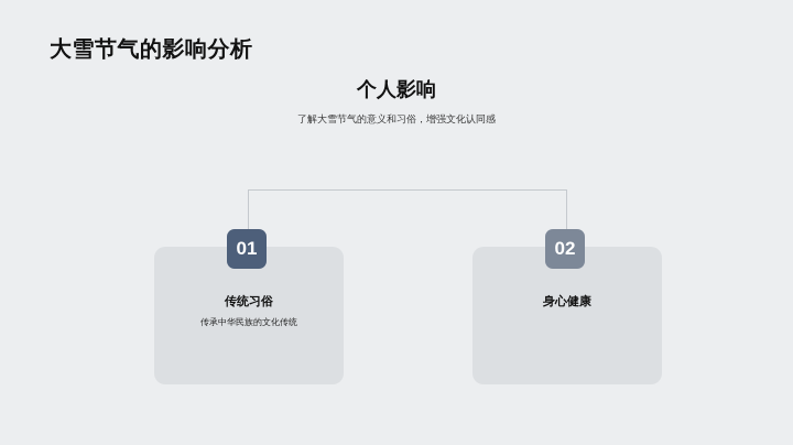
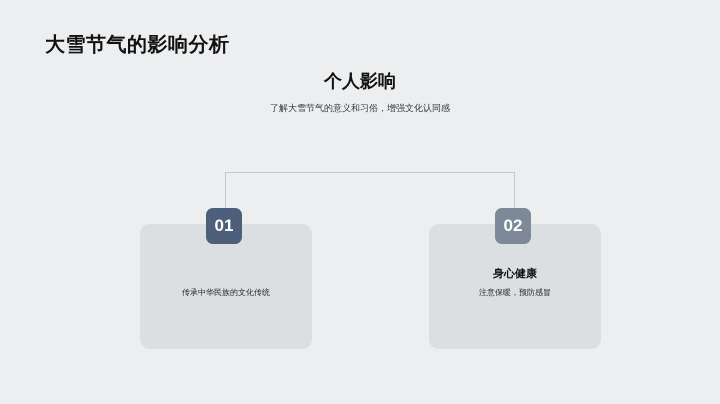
  大雪节气的影响分析
  个人影响
  了解大雪节气的意义和习俗，增强文化认同感
- 传统习俗
  传承中华民族的文化传统
  01
  身心健康
+ 注意保暖，预防感冒
  02
